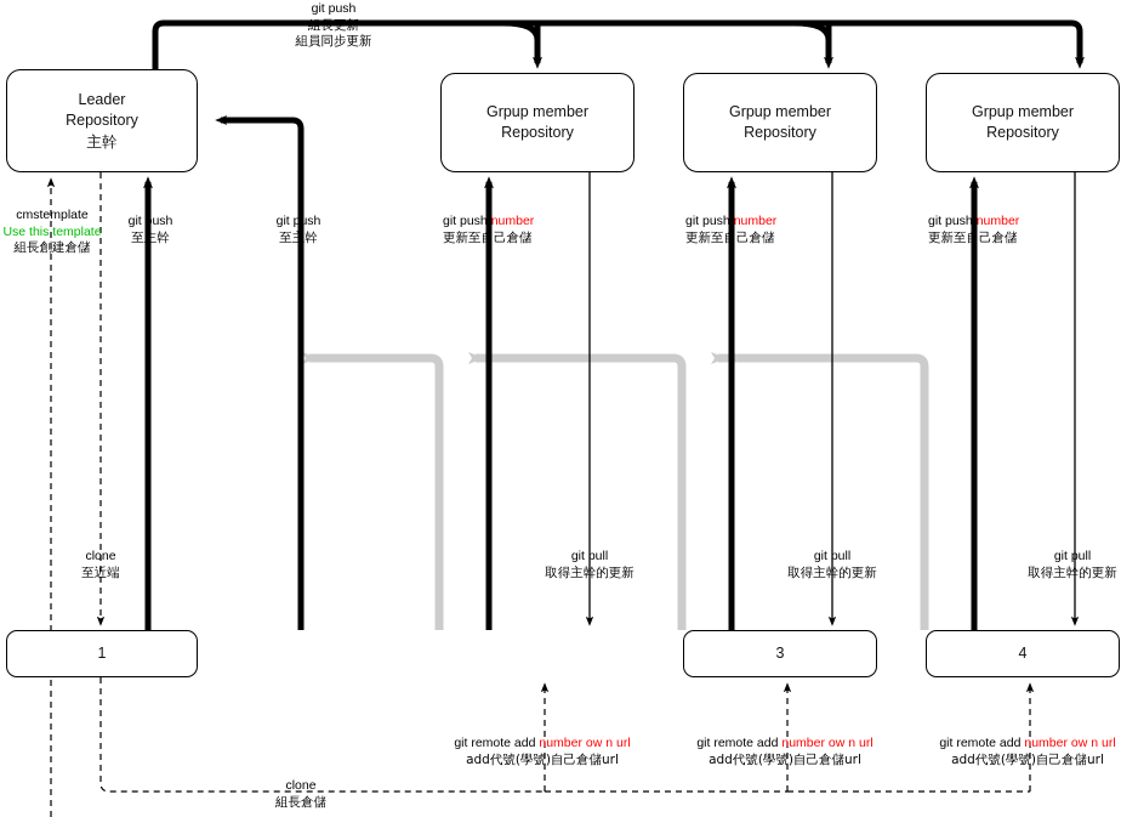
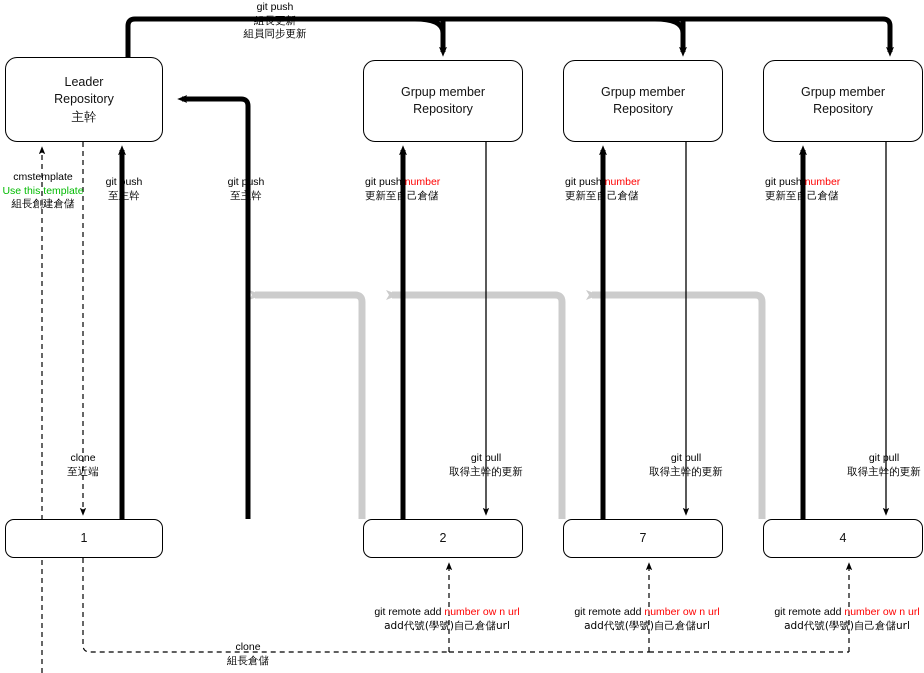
  Leader
  Repository
  主幹
  Grpup member
  Repository
  Grpup member
  Repository
  Grpup member
  Repository
  1
+ 2
- 3
+ 7
  4
  git push
  組長更新
  組員同步更新
  cmstemplate
  Use this template
  組長創建倉儲
  git push
  至主幹
  git push
  至主幹
  git push number
  更新至自己倉儲
  git push number
  更新至自己倉儲
  git push number
  更新至自己倉儲
  clone
  至近端
  git pull
  取得主幹的更新
  git pull
  取得主幹的更新
  git pull
  取得主幹的更新
  git remote add number ow n url
  add代號(學號)自己倉儲url
  git remote add number ow n url
  add代號(學號)自己倉儲url
  git remote add number ow n url
  add代號(學號)自己倉儲url
  clone
  組長倉儲
